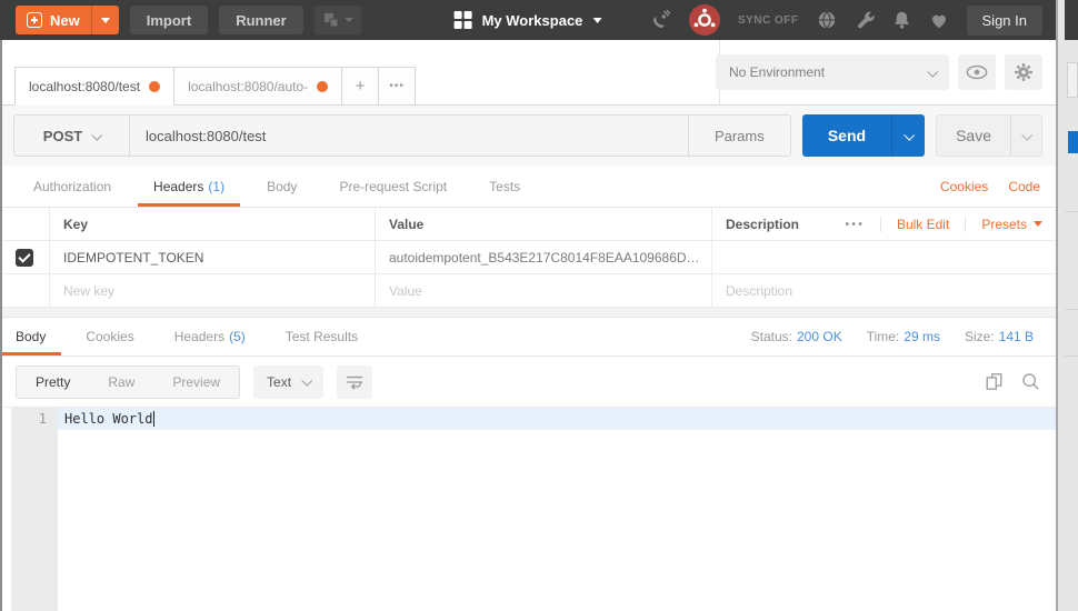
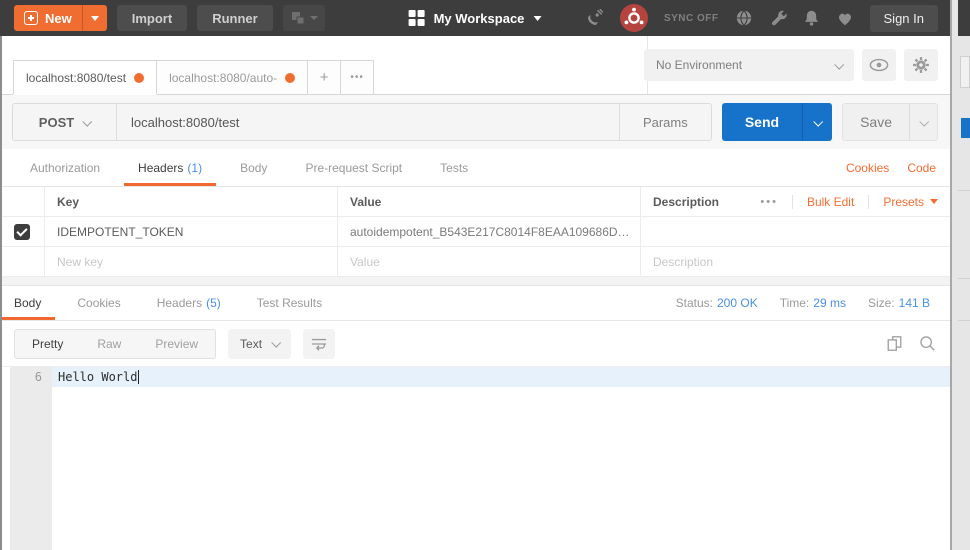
  New
  Import
  Runner
  My Workspace
  SYNC OFF
  Sign In
  localhost:8080/test
  localhost:8080/auto-
  +
  •••
  No Environment
  POST
  localhost:8080/test
  Params
  Send
  Save
  Authorization
  Headers
  (1)
  Body
  Pre-request Script
  Tests
  Cookies
  Code
  Key
  Value
  Description
  •••
  Bulk Edit
  Presets
  IDEMPOTENT_TOKEN
  autoidempotent_B543E217C8014F8EAA109686D…
  New key
  Value
  Description
  Body
  Cookies
  Headers
  (5)
  Test Results
  Status:
  200 OK
  Time:
  29 ms
  Size:
  141 B
  Pretty
  Raw
  Preview
  Text
- 1
+ 6
  Hello World
